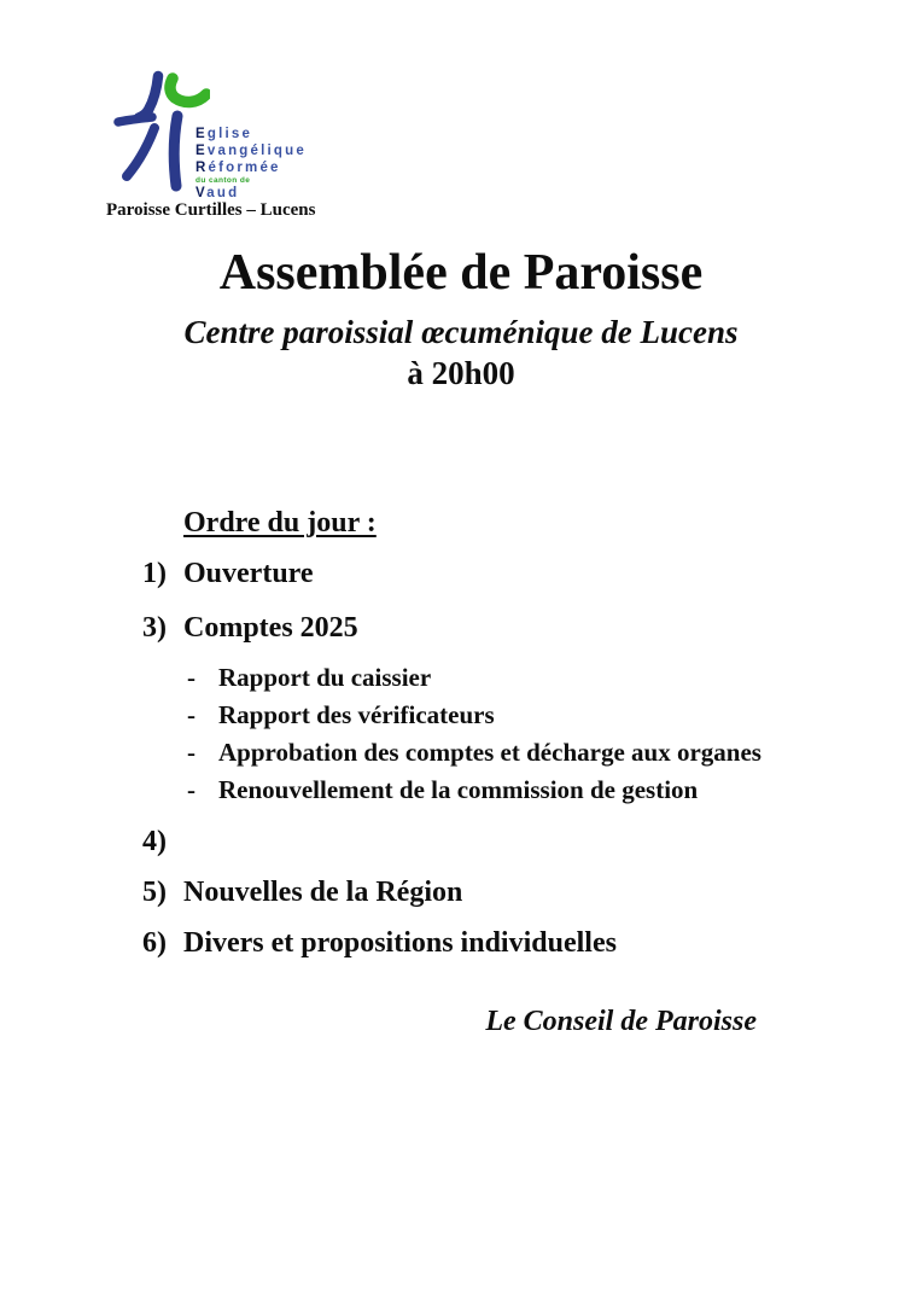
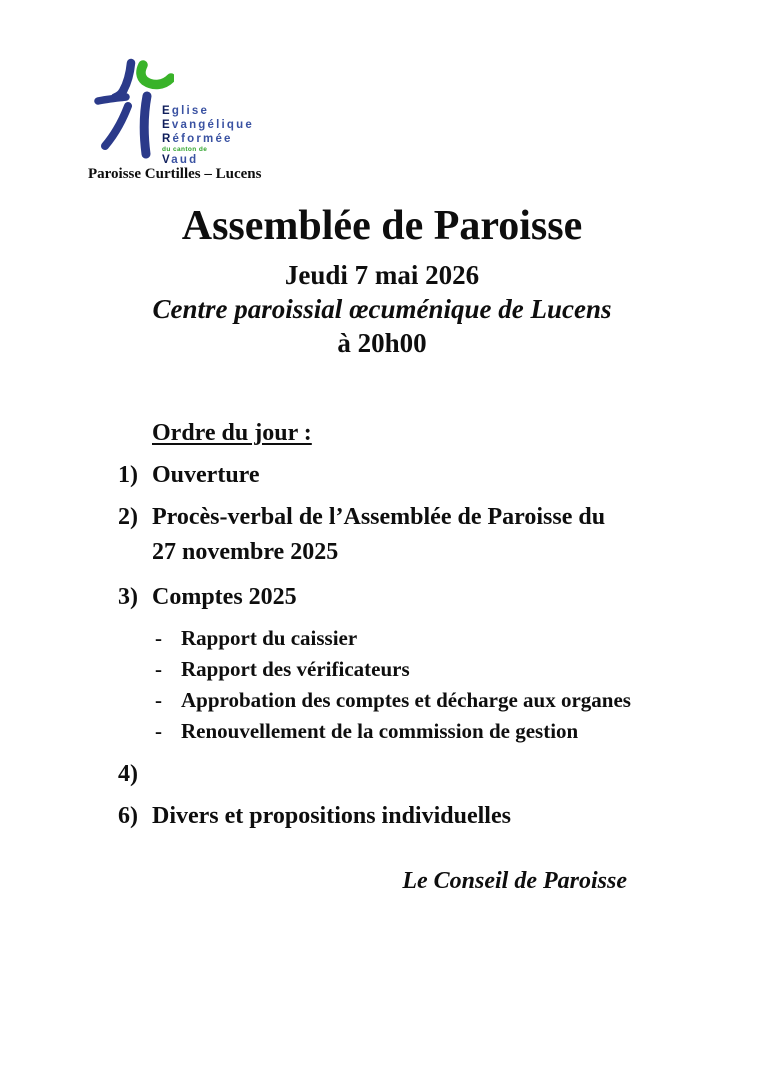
  Eglise
  Evangélique
  Réformée
  Vaud
  Paroisse Curtilles – Lucens
  Assemblée de Paroisse
+ Jeudi 7 mai 2026
  Centre paroissial œcuménique de Lucens
  à 20h00
  Ordre du jour :
  1)
  Ouverture
+ 2)
+ Procès-verbal de l’Assemblée de Paroisse du
+ 27 novembre 2025
  3)
  Comptes 2025
  -
  Rapport du caissier
  -
  Rapport des vérificateurs
  -
  Approbation des comptes et décharge aux organes
  -
  Renouvellement de la commission de gestion
  4)
- 5)
- Nouvelles de la Région
  6)
  Divers et propositions individuelles
  Le Conseil de Paroisse
